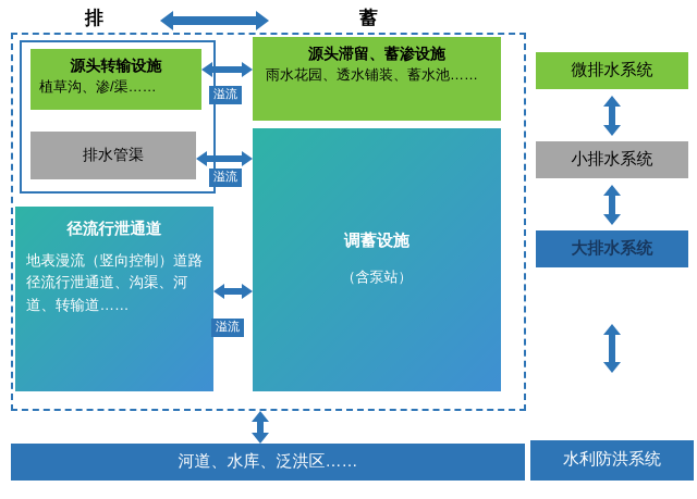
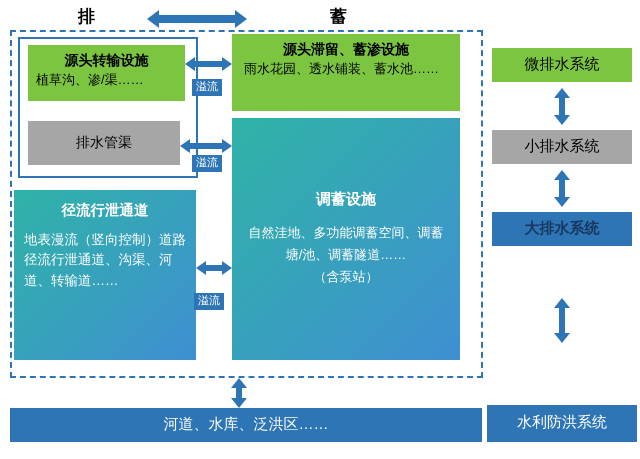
  排
  蓄
  源头转输设施
  植草沟、渗/渠……
  排水管渠
  源头滞留、蓄渗设施
  雨水花园、透水铺装、蓄水池……
  调蓄设施
+ 自然洼地、多功能调蓄空间、调蓄塘/池、调蓄隧道……
  （含泵站）
  径流行泄通道
  地表漫流（竖向控制）道路径流行泄通道、沟渠、河道、转输道……
  溢流
  溢流
  溢流
  河道、水库、泛洪区……
  微排水系统
  小排水系统
  大排水系统
  水利防洪系统
